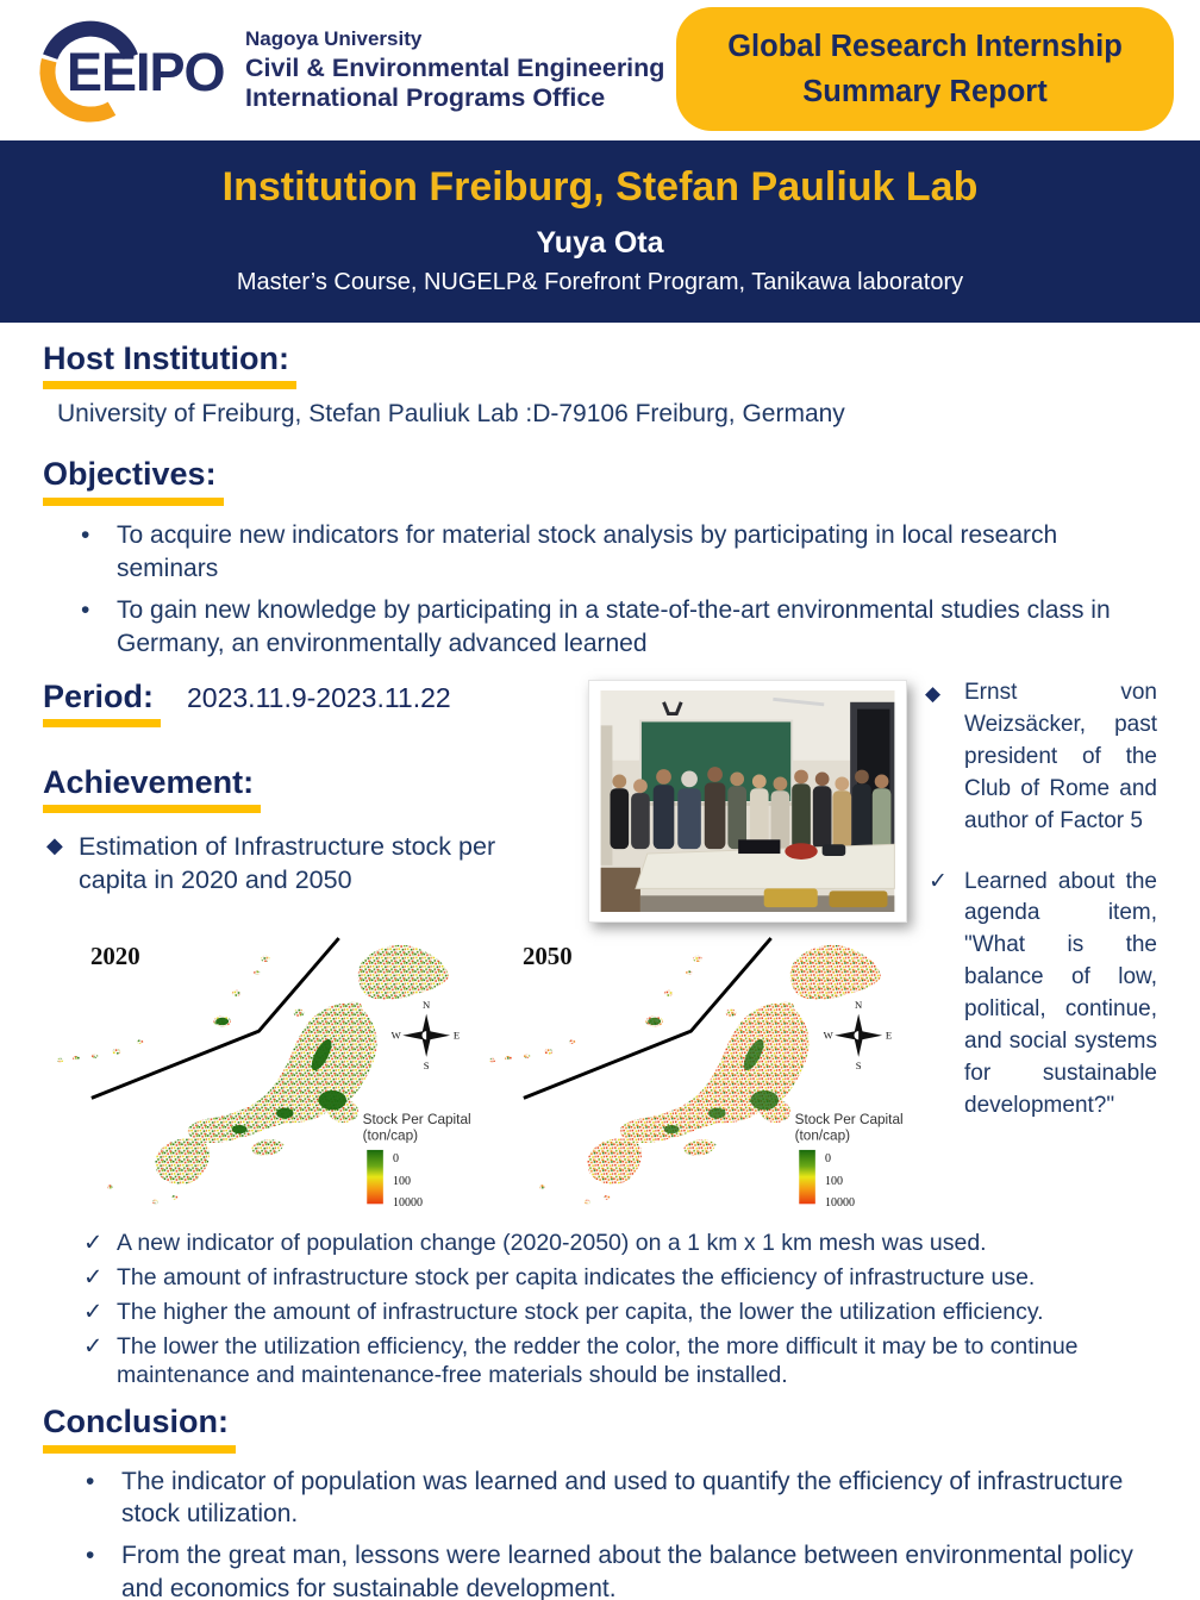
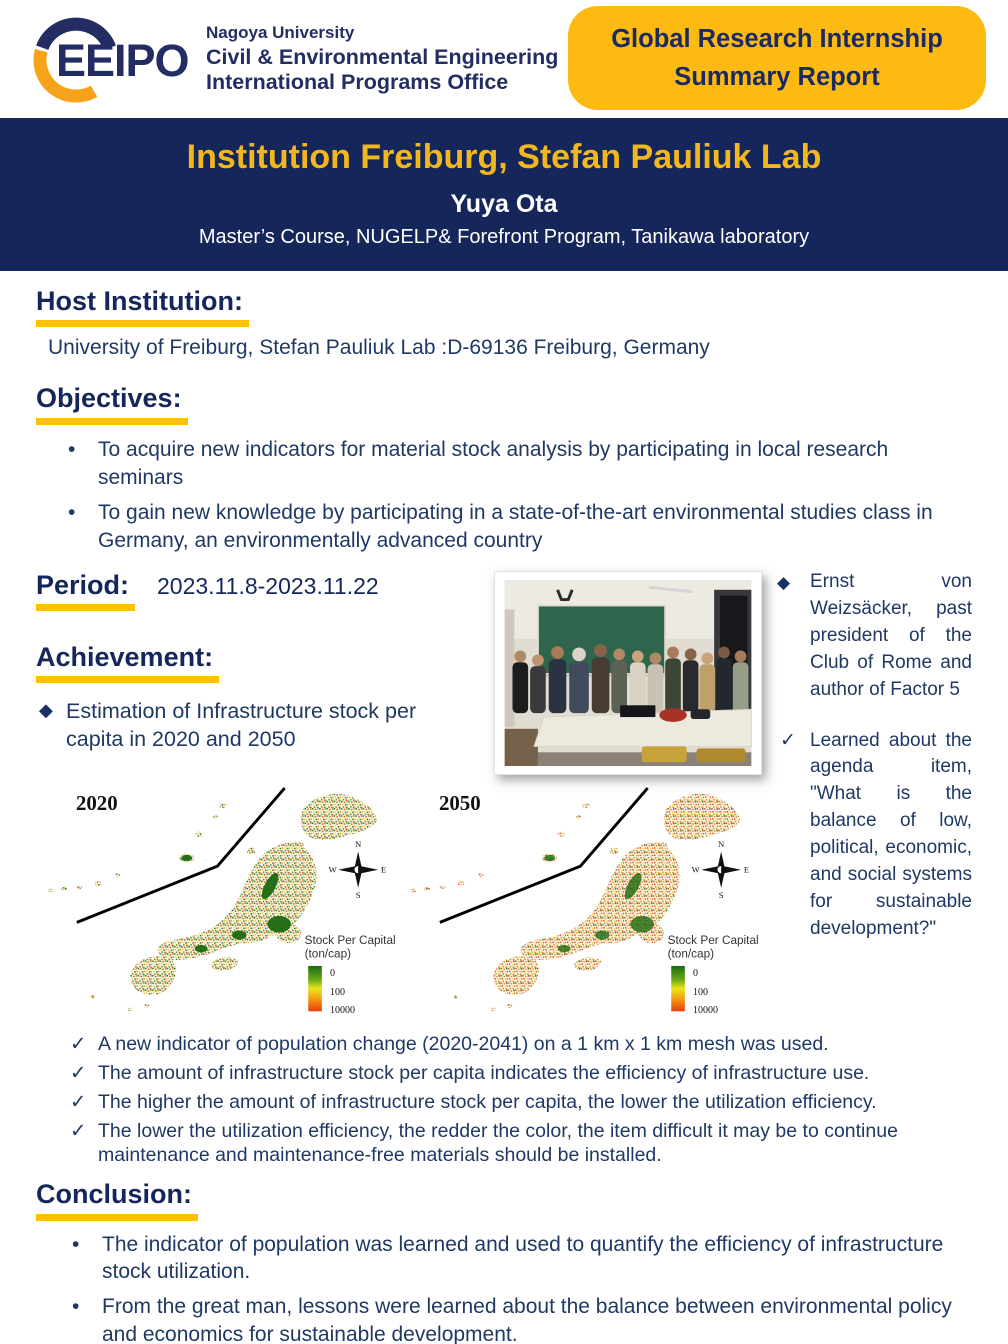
  EEIPO
  Nagoya University
  Civil & Environmental Engineering
  International Programs Office
  Global Research Internship
  Summary Report
  Institution Freiburg, Stefan Pauliuk Lab
  Yuya Ota
  Master’s Course, NUGELP& Forefront Program, Tanikawa laboratory
  Host Institution:
- University of Freiburg, Stefan Pauliuk Lab :D-79106 Freiburg, Germany
+ University of Freiburg, Stefan Pauliuk Lab :D-69136 Freiburg, Germany
  Objectives:
  To acquire new indicators for material stock analysis by participating in local research seminars
- To gain new knowledge by participating in a state-of-the-art environmental studies class in Germany, an environmentally advanced learned
+ To gain new knowledge by participating in a state-of-the-art environmental studies class in Germany, an environmentally advanced country
  Period:
- 2023.11.9-2023.11.22
+ 2023.11.8-2023.11.22
  Achievement:
  Estimation of Infrastructure stock per capita in 2020 and 2050
  2020
  N
  E
  S
  W
  Stock Per Capital
  (ton/cap)
  0
  100
  10000
  2050
  N
  E
  S
  W
  Stock Per Capital
  (ton/cap)
  0
  100
  10000
  Ernst von Weizsäcker, past president of the Club of Rome and author of Factor 5
- Learned about the agenda item, "What is the balance of low, political, continue, and social systems for sustainable development?"
+ Learned about the agenda item, "What is the balance of low, political, economic, and social systems for sustainable development?"
- A new indicator of population change (2020-2050) on a 1 km x 1 km mesh was used.
+ A new indicator of population change (2020-2041) on a 1 km x 1 km mesh was used.
  The amount of infrastructure stock per capita indicates the efficiency of infrastructure use.
  The higher the amount of infrastructure stock per capita, the lower the utilization efficiency.
- The lower the utilization efficiency, the redder the color, the more difficult it may be to continue maintenance and maintenance-free materials should be installed.
+ The lower the utilization efficiency, the redder the color, the item difficult it may be to continue maintenance and maintenance-free materials should be installed.
  Conclusion:
  The indicator of population was learned and used to quantify the efficiency of infrastructure stock utilization.
  From the great man, lessons were learned about the balance between environmental policy and economics for sustainable development.
